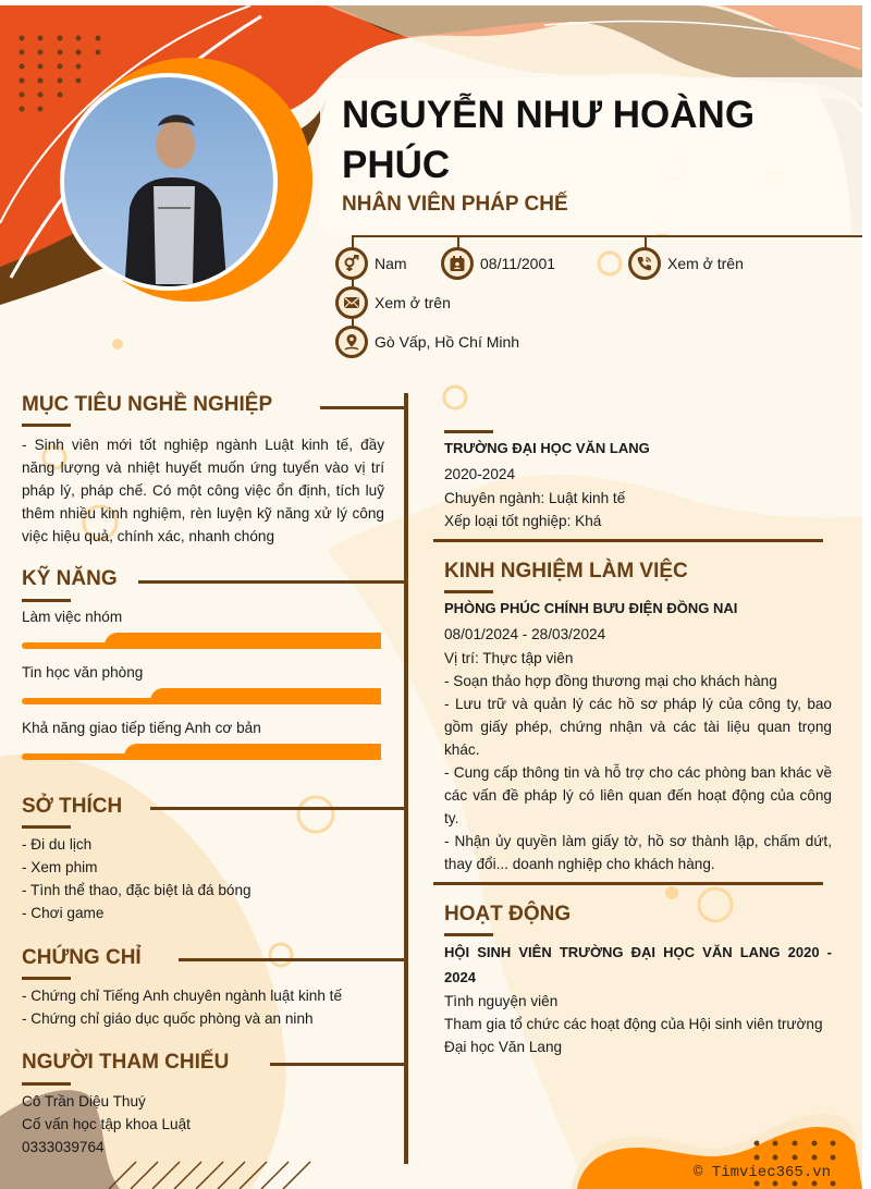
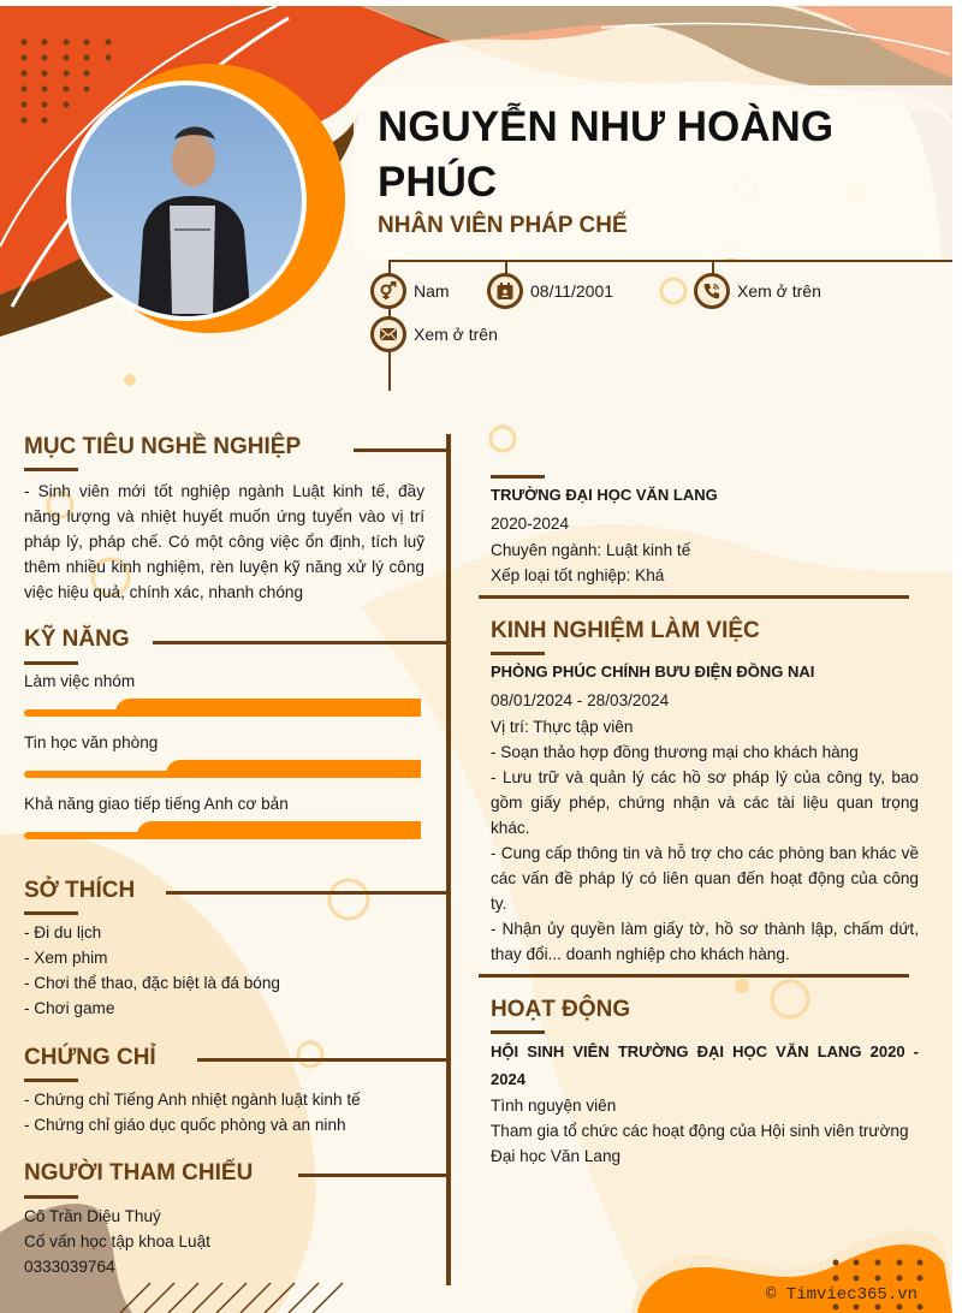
  NGUYỄN NHƯ HOÀNG PHÚC
  NHÂN VIÊN PHÁP CHẾ
  Nam
  08/11/2001
  Xem ở trên
  Xem ở trên
- Gò Vấp, Hồ Chí Minh
  MỤC TIÊU NGHỀ NGHIỆP
  - Sinh viên mới tốt nghiệp ngành Luật kinh tế, đầy năng lượng và nhiệt huyết muốn ứng tuyển vào vị trí pháp lý, pháp chế. Có một công việc ổn định, tích luỹ thêm nhiều kinh nghiệm, rèn luyện kỹ năng xử lý công việc hiệu quả, chính xác, nhanh chóng
  KỸ NĂNG
  Làm việc nhóm
  Tin học văn phòng
  Khả năng giao tiếp tiếng Anh cơ bản
  SỞ THÍCH
  - Đi du lịch
  - Xem phim
- - Tình thể thao, đặc biệt là đá bóng
+ - Chơi thể thao, đặc biệt là đá bóng
  - Chơi game
  CHỨNG CHỈ
- - Chứng chỉ Tiếng Anh chuyên ngành luật kinh tế
+ - Chứng chỉ Tiếng Anh nhiệt ngành luật kinh tế
  - Chứng chỉ giáo dục quốc phòng và an ninh
  NGƯỜI THAM CHIẾU
  Cô Trần Diệu Thuý
  Cố vấn học tập khoa Luật
  0333039764
  TRƯỜNG ĐẠI HỌC VĂN LANG
  2020-2024
  Chuyên ngành: Luật kinh tế
  Xếp loại tốt nghiệp: Khá
  KINH NGHIỆM LÀM VIỆC
  PHÒNG PHÚC CHÍNH BƯU ĐIỆN ĐỒNG NAI
  08/01/2024 - 28/03/2024
  Vị trí: Thực tập viên
  - Soạn thảo hợp đồng thương mại cho khách hàng
  - Lưu trữ và quản lý các hồ sơ pháp lý của công ty, bao gồm giấy phép, chứng nhận và các tài liệu quan trọng khác.
  - Cung cấp thông tin và hỗ trợ cho các phòng ban khác về các vấn đề pháp lý có liên quan đến hoạt động của công ty.
  - Nhận ủy quyền làm giấy tờ, hồ sơ thành lập, chấm dứt, thay đổi... doanh nghiệp cho khách hàng.
  HOẠT ĐỘNG
  HỘI SINH VIÊN TRƯỜNG ĐẠI HỌC VĂN LANG 2020 - 2024
  Tình nguyện viên
  Tham gia tổ chức các hoạt động của Hội sinh viên trường Đại học Văn Lang
  © Timviec365.vn
